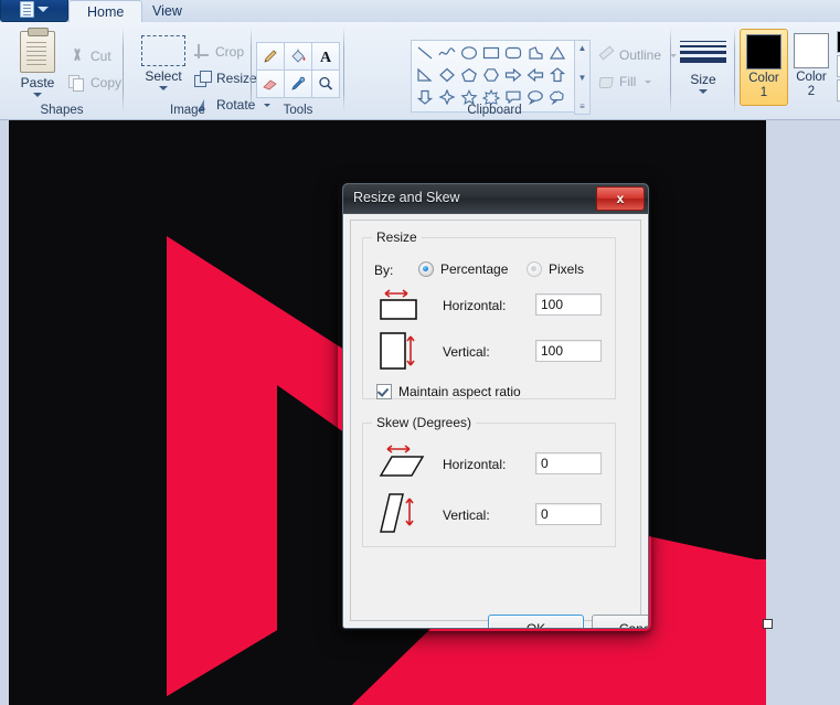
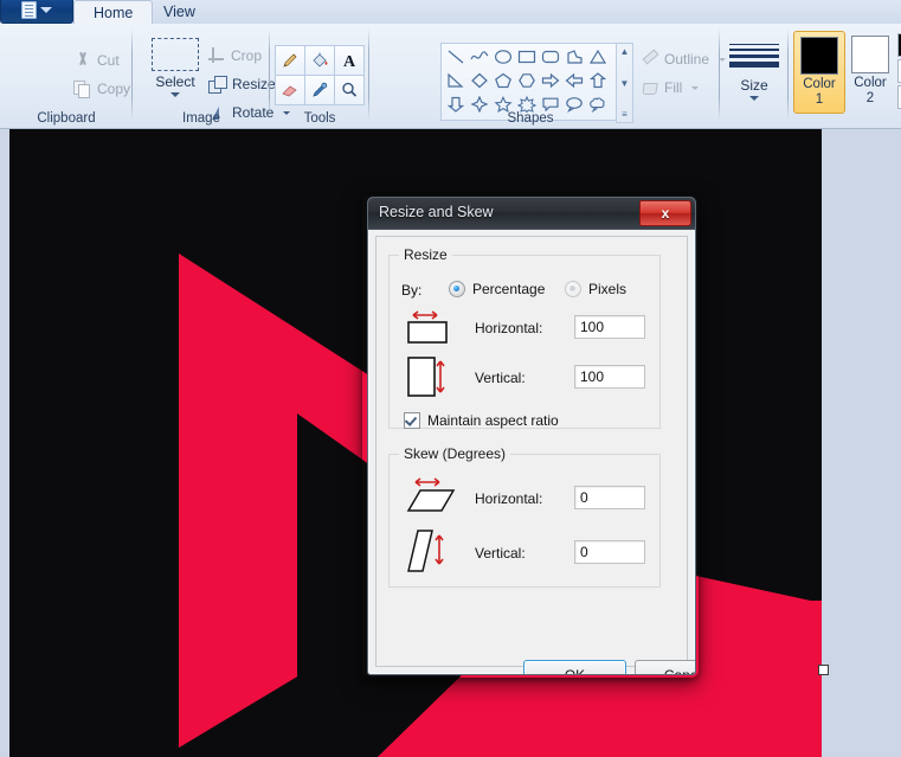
  Home
  View
- Paste
  Cut
  Copy
- Shapes
+ Clipboard
  Select
  Crop
  Resize
  Rotate
  Image
  A
  Tools
  ▲
  ▼
  ≡
  Outline
  Fill
- Clipboard
+ Shapes
  Size
  Color
  1
  Color
  2
  Resize and Skew
  x
  Resize
  By:
  Percentage
  Pixels
  Horizontal:
  100
  Vertical:
  100
  Maintain aspect ratio
  Skew (Degrees)
  Horizontal:
  0
  Vertical:
  0
